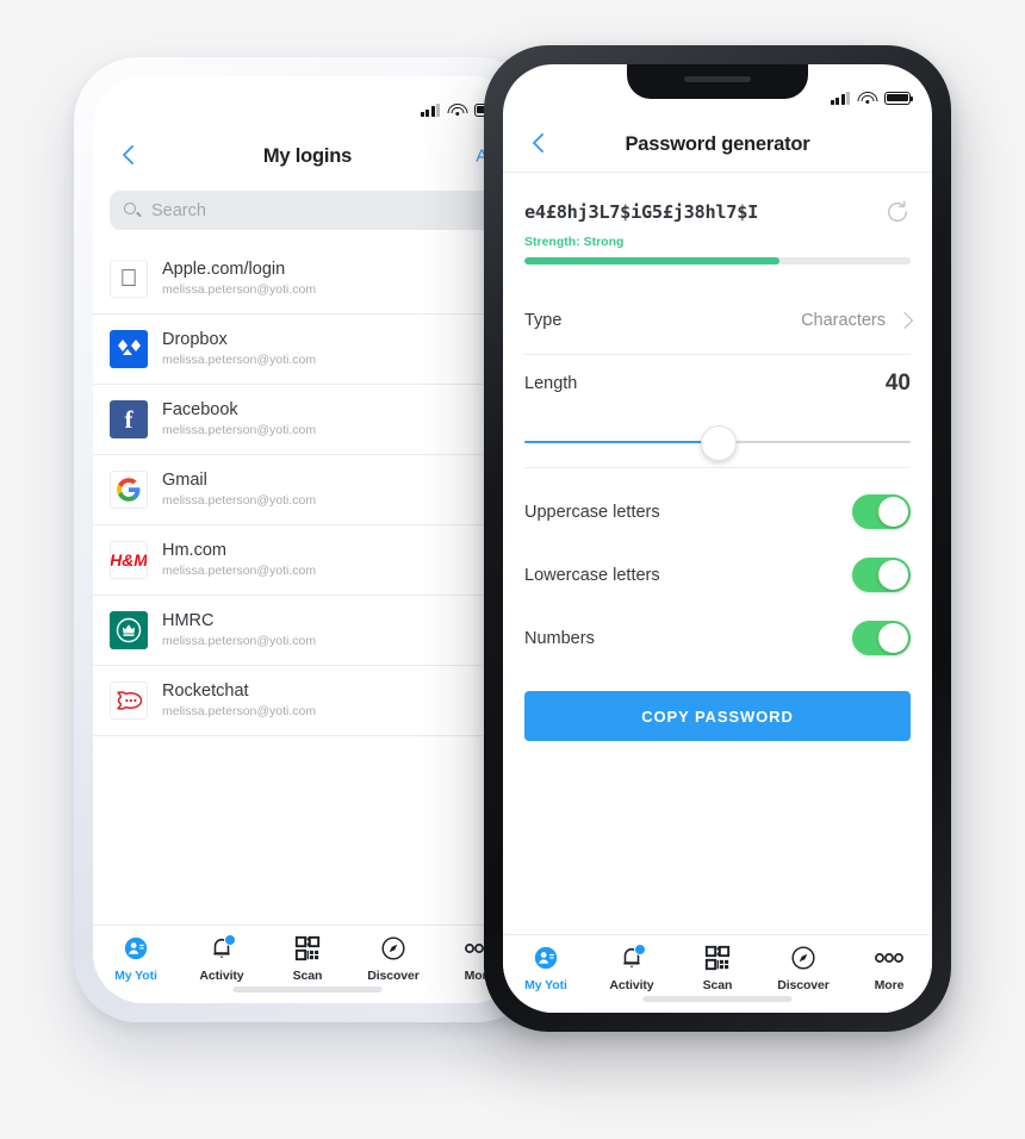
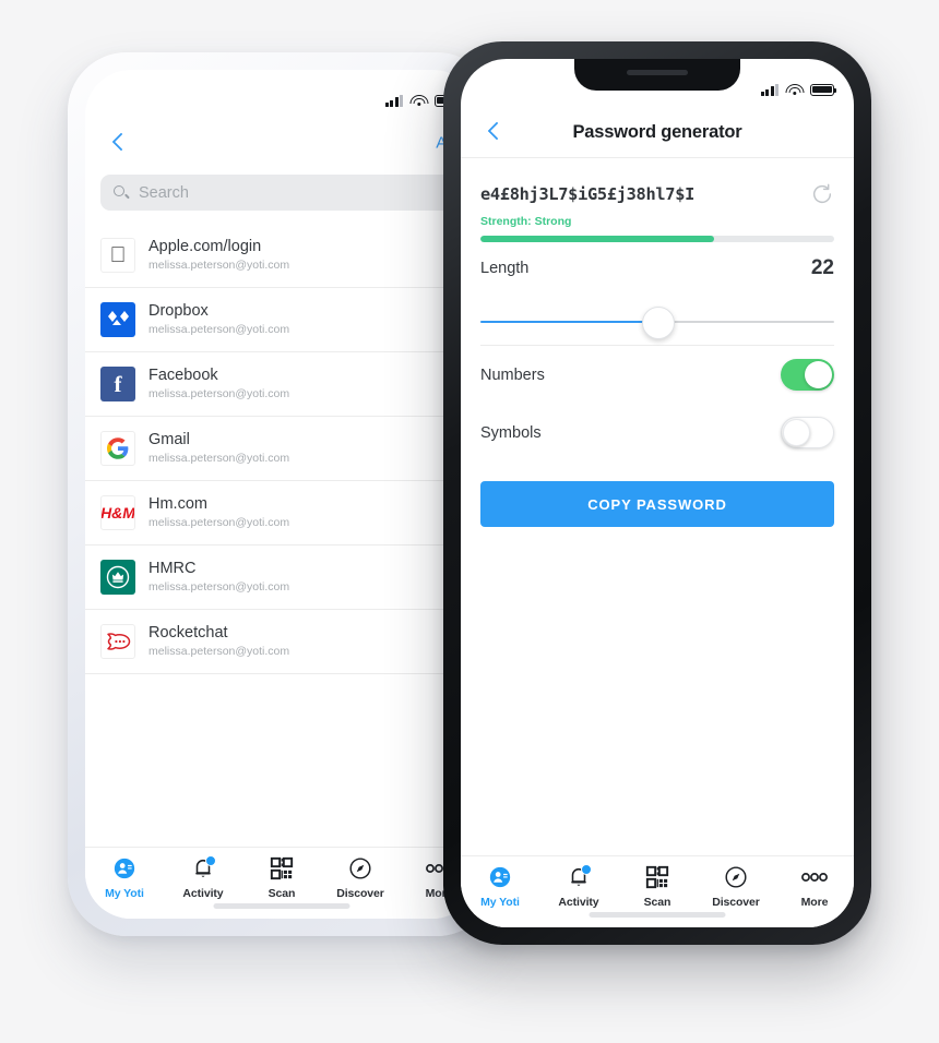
- My logins
  Search
  
  Apple.com/login
  melissa.peterson@yoti.com
  Dropbox
  melissa.peterson@yoti.com
  f
  Facebook
  melissa.peterson@yoti.com
  Gmail
  melissa.peterson@yoti.com
  H&M
  Hm.com
  melissa.peterson@yoti.com
  HMRC
  melissa.peterson@yoti.com
  Rocketchat
  melissa.peterson@yoti.com
  My Yoti
  Activity
  Scan
  Discover
  Password generator
  e4£8hj3L7$iG5£j38hl7$I
  Strength: Strong
- Type
- Characters
  Length
- 40
+ 22
- Uppercase letters
- Lowercase letters
  Numbers
+ Symbols
  COPY PASSWORD
  My Yoti
  Activity
  Scan
  Discover
  More
